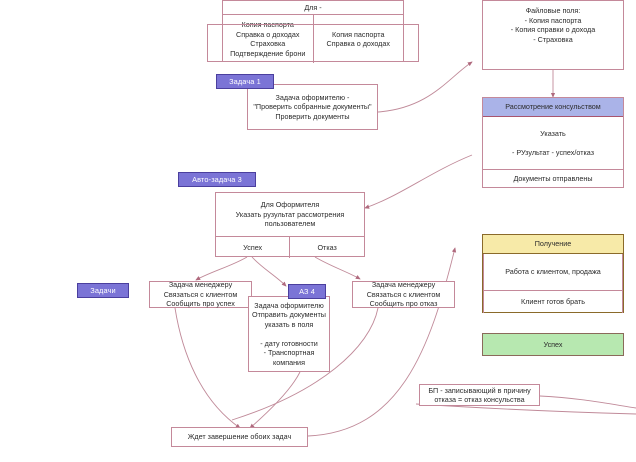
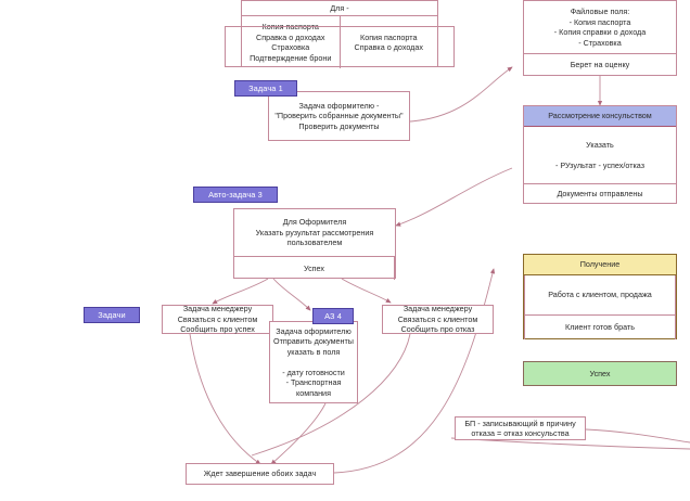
  Для -
  Копия паспорта
  Справка о доходах
  Страховка
  Подтверждение брони
  Копия паспорта
  Справка о доходах
  Файловые поля:
  - Копия паспорта
  - Копия справки о дохода
  - Страховка
+ Берет на оценку
  Задача 1
  Задача оформителю -
  "Проверить собранные документы"
  Проверить документы
  Рассмотрение консульством
  Указать
  - РУзультат - успех/отказ
  Документы отправлены
  Авто-задача 3
  Для Оформителя
  Указать рузультат рассмотрения пользователем
  Успех
- Отказ
  Задачи
  Задача менеджеру
  Связаться с клиентом
  Сообщить про успех
  АЗ 4
  Задача оформителю
  Отправить документы
  указать в поля
  - дату готовности
  - Транспортная компания
  Задача менеджеру
  Связаться с клиентом
  Сообщить про отказ
  Получение
  Работа с клиентом, продажа
  Клиент готов брать
  Успех
  БП - записывающий в причину
  отказа = отказ консульства
  Ждет завершение обоих задач
